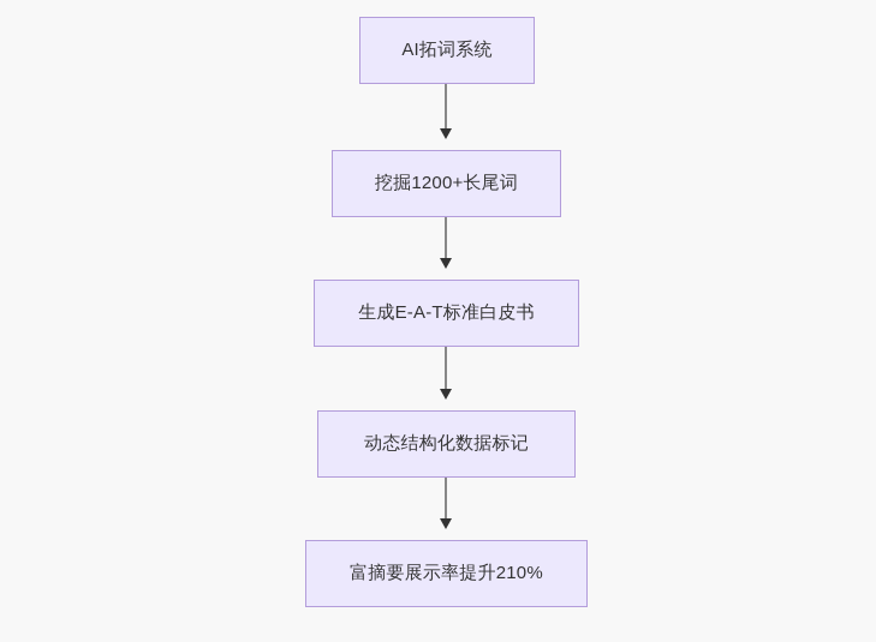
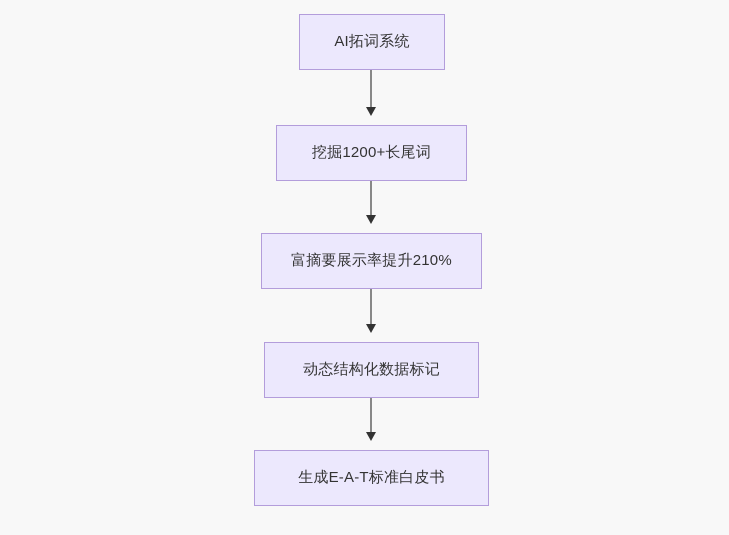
  AI拓词系统
  挖掘1200+长尾词
- 生成E-A-T标准白皮书
+ 富摘要展示率提升210%
  动态结构化数据标记
- 富摘要展示率提升210%
+ 生成E-A-T标准白皮书
